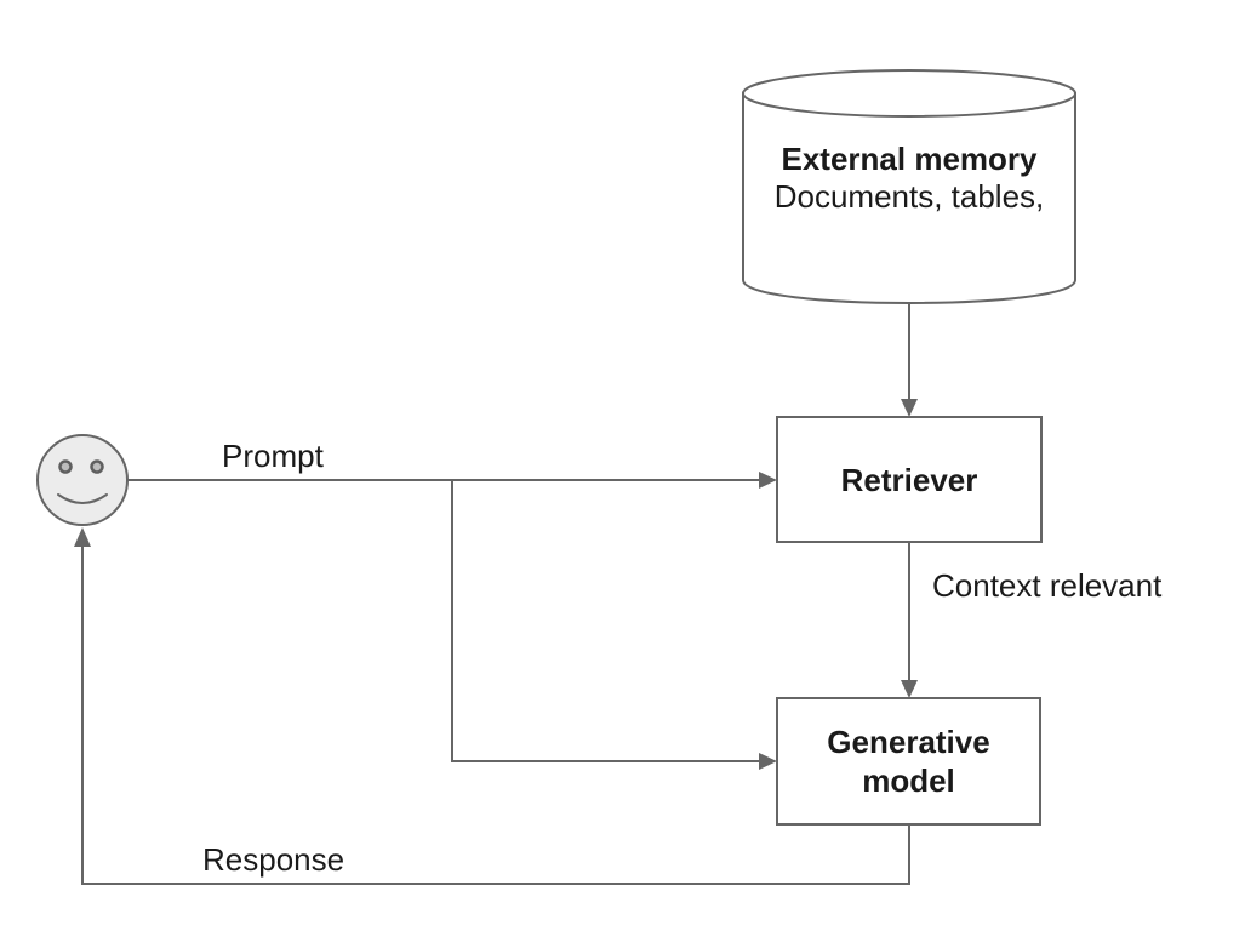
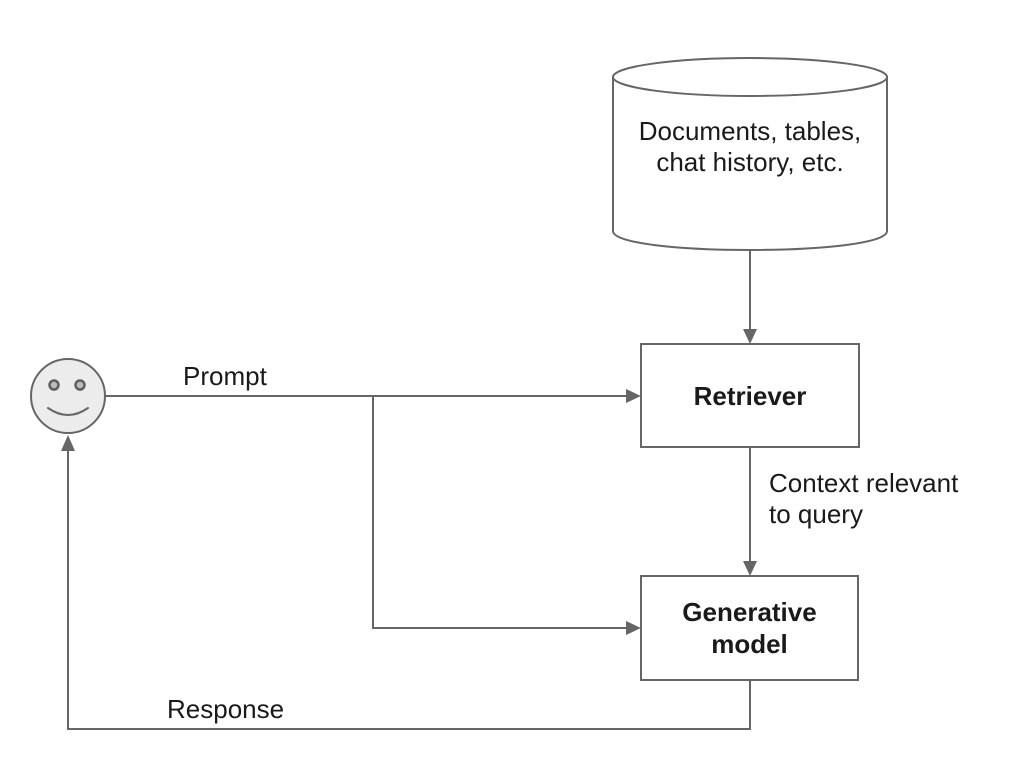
- External memory
  Documents, tables,
+ chat history, etc.
  Retriever
  Generative
  model
  Prompt
  Context relevant
+ to query
  Response
